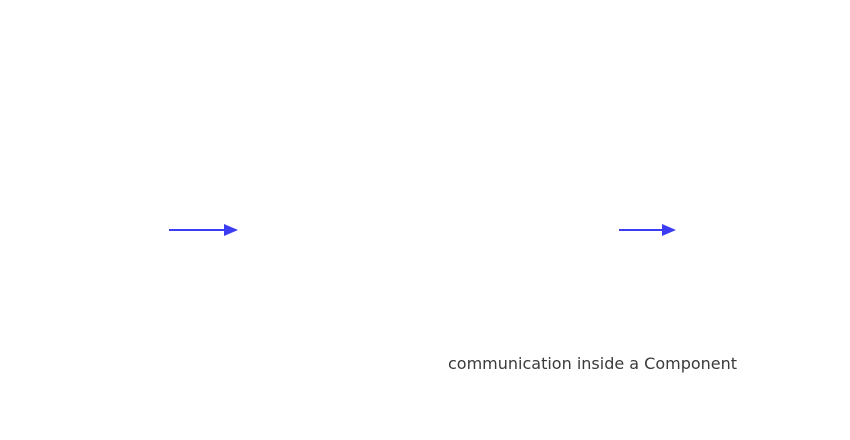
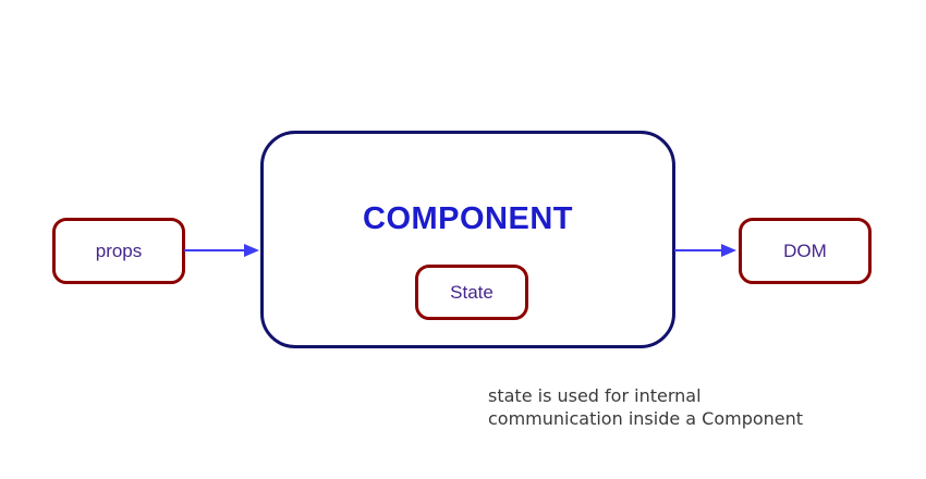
+ props
+ COMPONENT
+ State
+ DOM
+ state is used for internal
  communication inside a Component
